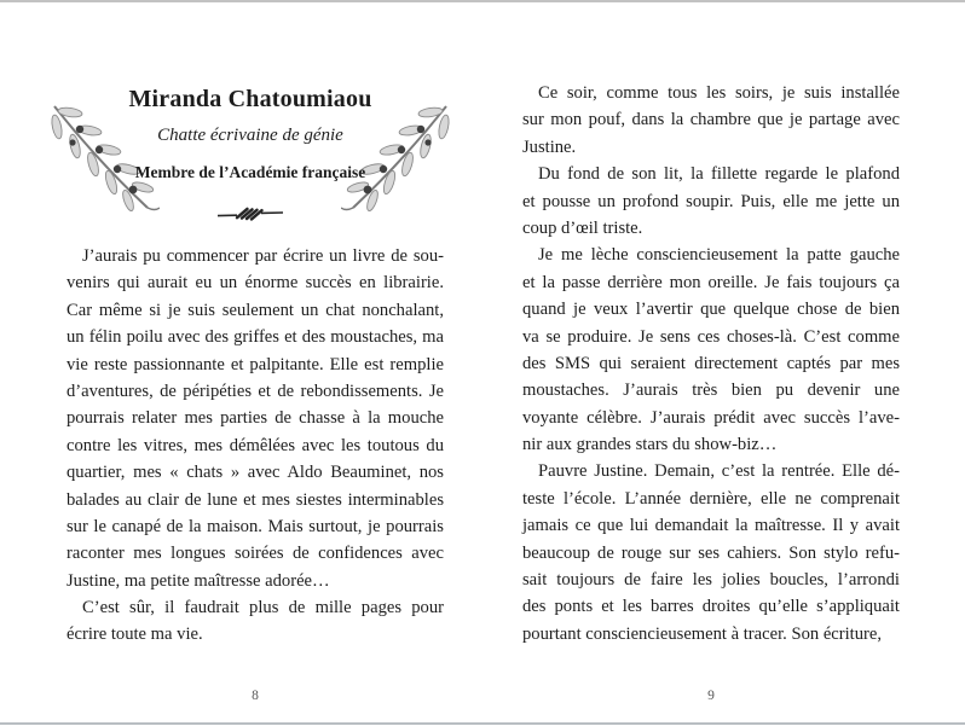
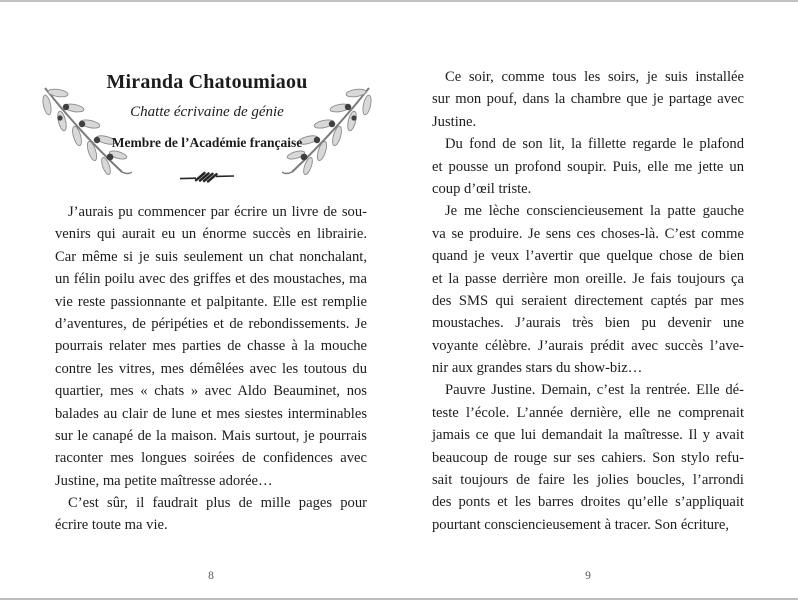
  Miranda Chatoumiaou
  Chatte écrivaine de génie
  Membre de l’Académie française
  J’aurais pu commencer par écrire un livre de sou-
  venirs qui aurait eu un énorme succès en librairie.
  Car même si je suis seulement un chat nonchalant,
  un félin poilu avec des griffes et des moustaches, ma
  vie reste passionnante et palpitante. Elle est remplie
  d’aventures, de péripéties et de rebondissements. Je
  pourrais relater mes parties de chasse à la mouche
  contre les vitres, mes démêlées avec les toutous du
  quartier, mes « chats » avec Aldo Beauminet, nos
  balades au clair de lune et mes siestes interminables
  sur le canapé de la maison. Mais surtout, je pourrais
  raconter mes longues soirées de confidences avec
  Justine, ma petite maîtresse adorée…
  C’est sûr, il faudrait plus de mille pages pour
  écrire toute ma vie.
  Ce soir, comme tous les soirs, je suis installée
  sur mon pouf, dans la chambre que je partage avec
  Justine.
  Du fond de son lit, la fillette regarde le plafond
  et pousse un profond soupir. Puis, elle me jette un
  coup d’œil triste.
  Je me lèche consciencieusement la patte gauche
- et la passe derrière mon oreille. Je fais toujours ça
+ va se produire. Je sens ces choses-là. C’est comme
  quand je veux l’avertir que quelque chose de bien
- va se produire. Je sens ces choses-là. C’est comme
+ et la passe derrière mon oreille. Je fais toujours ça
  des SMS qui seraient directement captés par mes
  moustaches. J’aurais très bien pu devenir une
  voyante célèbre. J’aurais prédit avec succès l’ave-
  nir aux grandes stars du show-biz…
  Pauvre Justine. Demain, c’est la rentrée. Elle dé-
  teste l’école. L’année dernière, elle ne comprenait
  jamais ce que lui demandait la maîtresse. Il y avait
  beaucoup de rouge sur ses cahiers. Son stylo refu-
  sait toujours de faire les jolies boucles, l’arrondi
  des ponts et les barres droites qu’elle s’appliquait
  pourtant consciencieusement à tracer. Son écriture,
  8
  9
